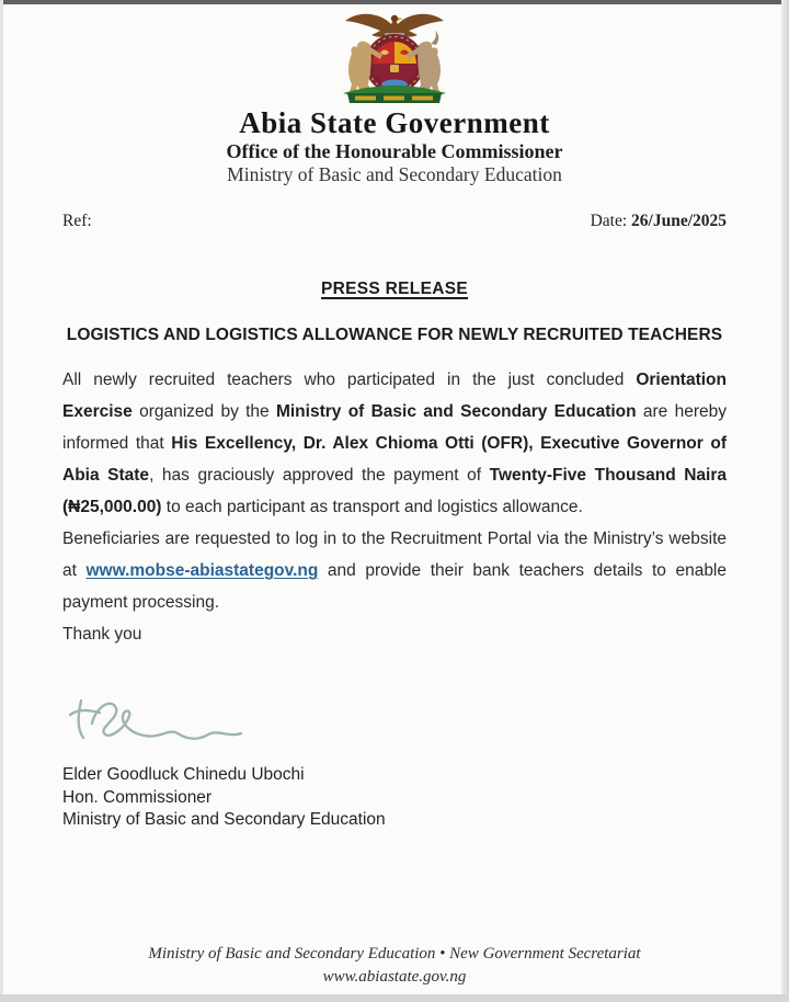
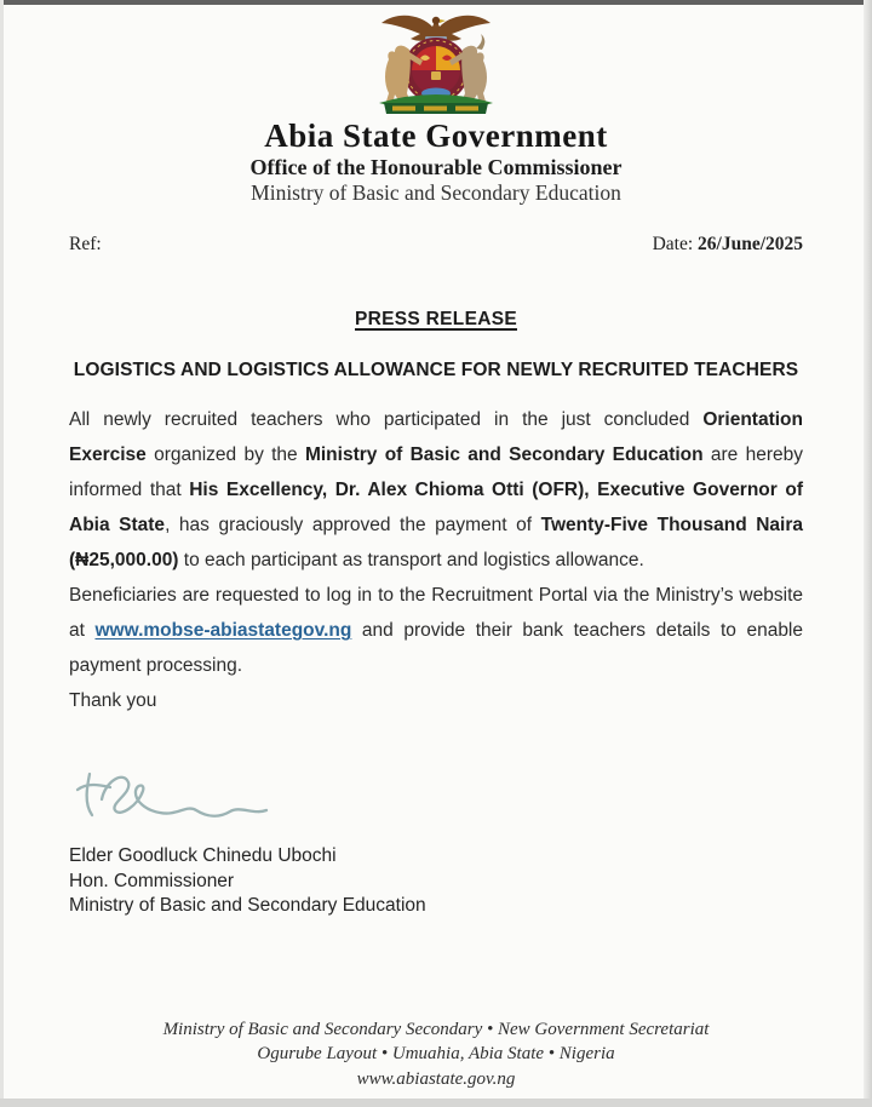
  Abia State Government
  Office of the Honourable Commissioner
  Ministry of Basic and Secondary Education
  Ref:
  Date: 26/June/2025
  PRESS RELEASE
  LOGISTICS AND LOGISTICS ALLOWANCE FOR NEWLY RECRUITED TEACHERS
  All newly recruited teachers who participated in the just concluded Orientation Exercise organized by the Ministry of Basic and Secondary Education are hereby informed that His Excellency, Dr. Alex Chioma Otti (OFR), Executive Governor of Abia State, has graciously approved the payment of Twenty-Five Thousand Naira (₦25,000.00) to each participant as transport and logistics allowance.
  Beneficiaries are requested to log in to the Recruitment Portal via the Ministry’s website at www.mobse-abiastategov.ng and provide their bank teachers details to enable payment processing.
  Thank you
  Elder Goodluck Chinedu Ubochi
  Hon. Commissioner
  Ministry of Basic and Secondary Education
- Ministry of Basic and Secondary Education • New Government Secretariat
+ Ministry of Basic and Secondary Secondary • New Government Secretariat
+ Ogurube Layout • Umuahia, Abia State • Nigeria
  www.abiastate.gov.ng
